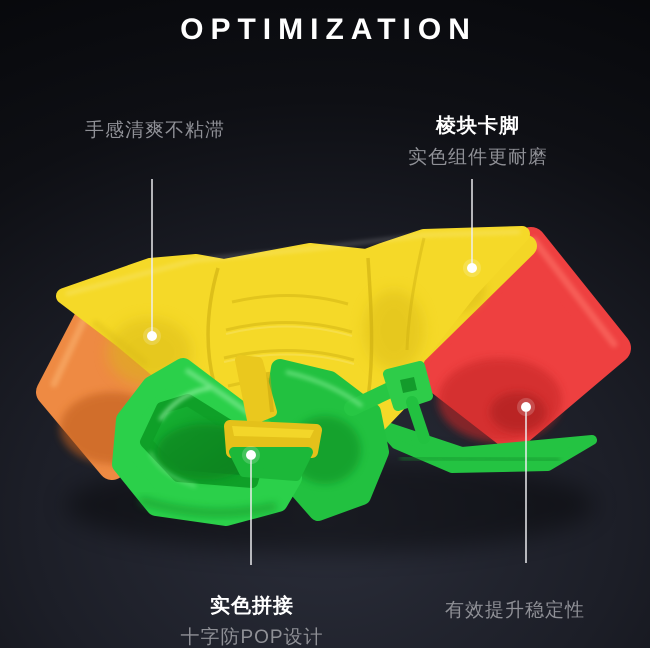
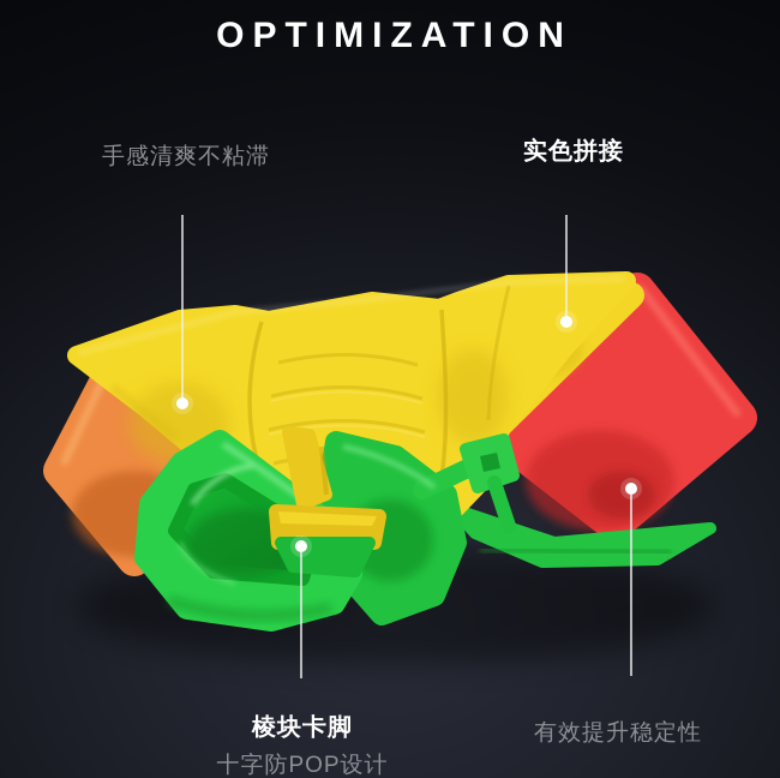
  OPTIMIZATION
  手感清爽不粘滞
- 棱块卡脚
+ 实色拼接
- 实色组件更耐磨
- 实色拼接
+ 棱块卡脚
  十字防POP设计
  有效提升稳定性
